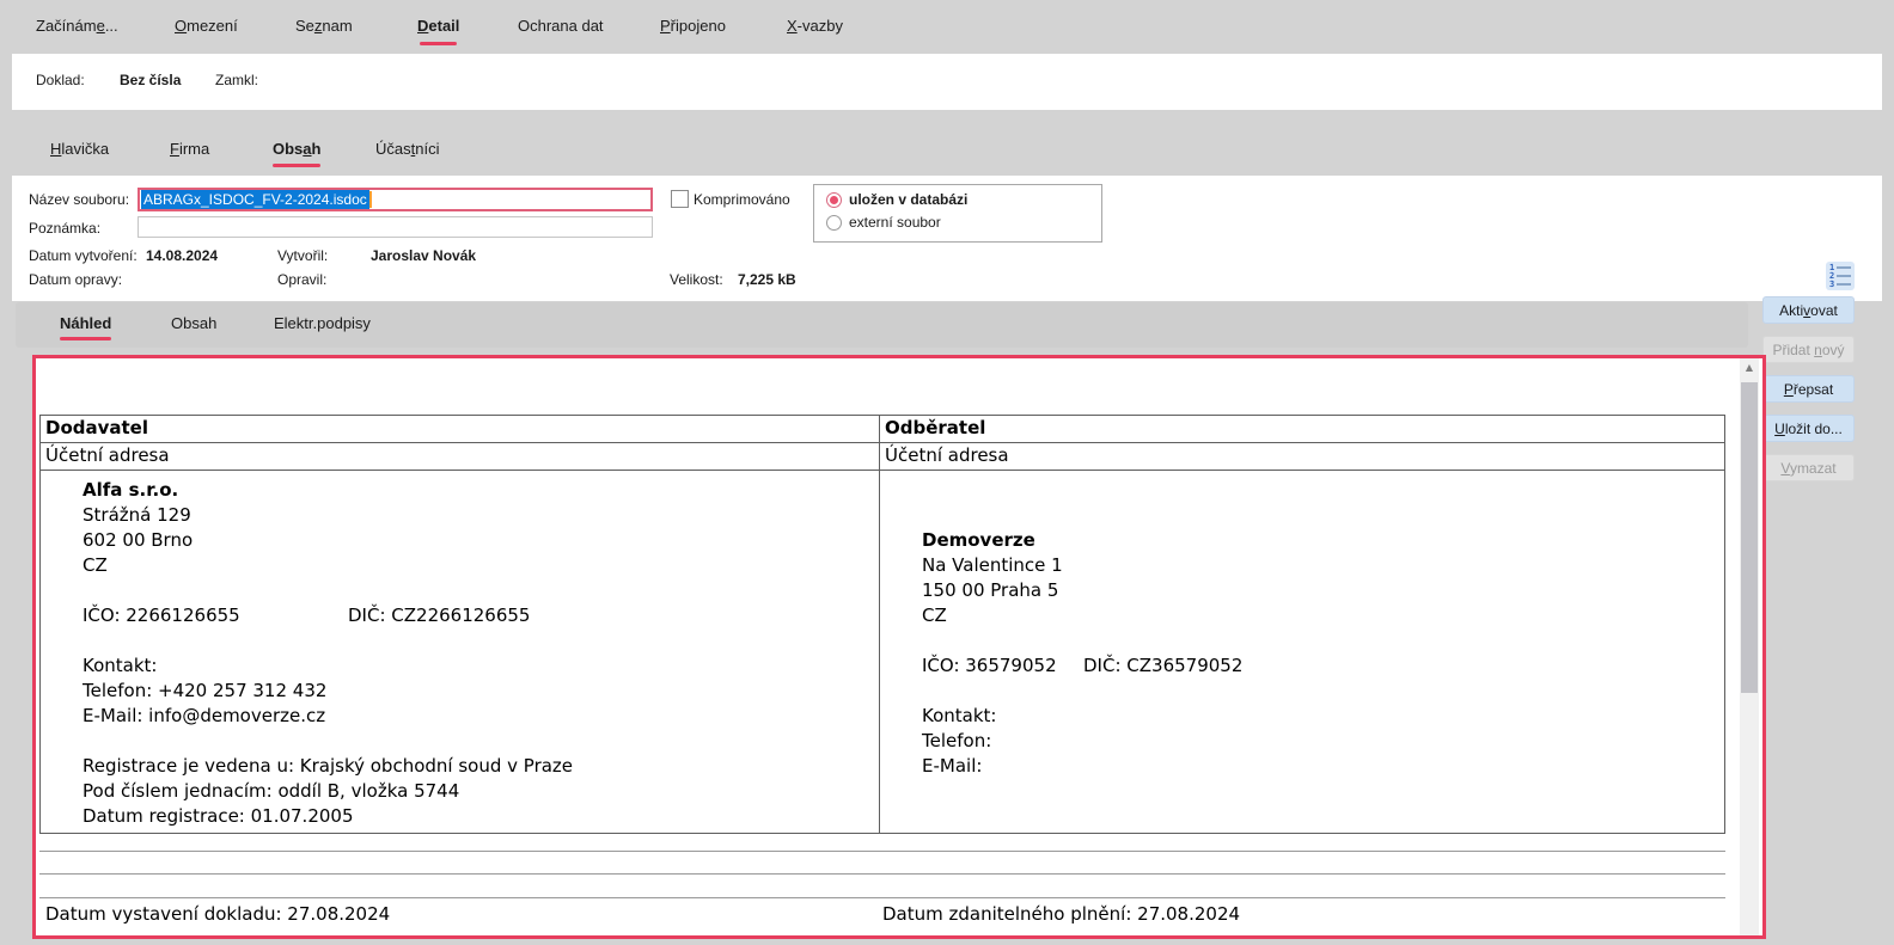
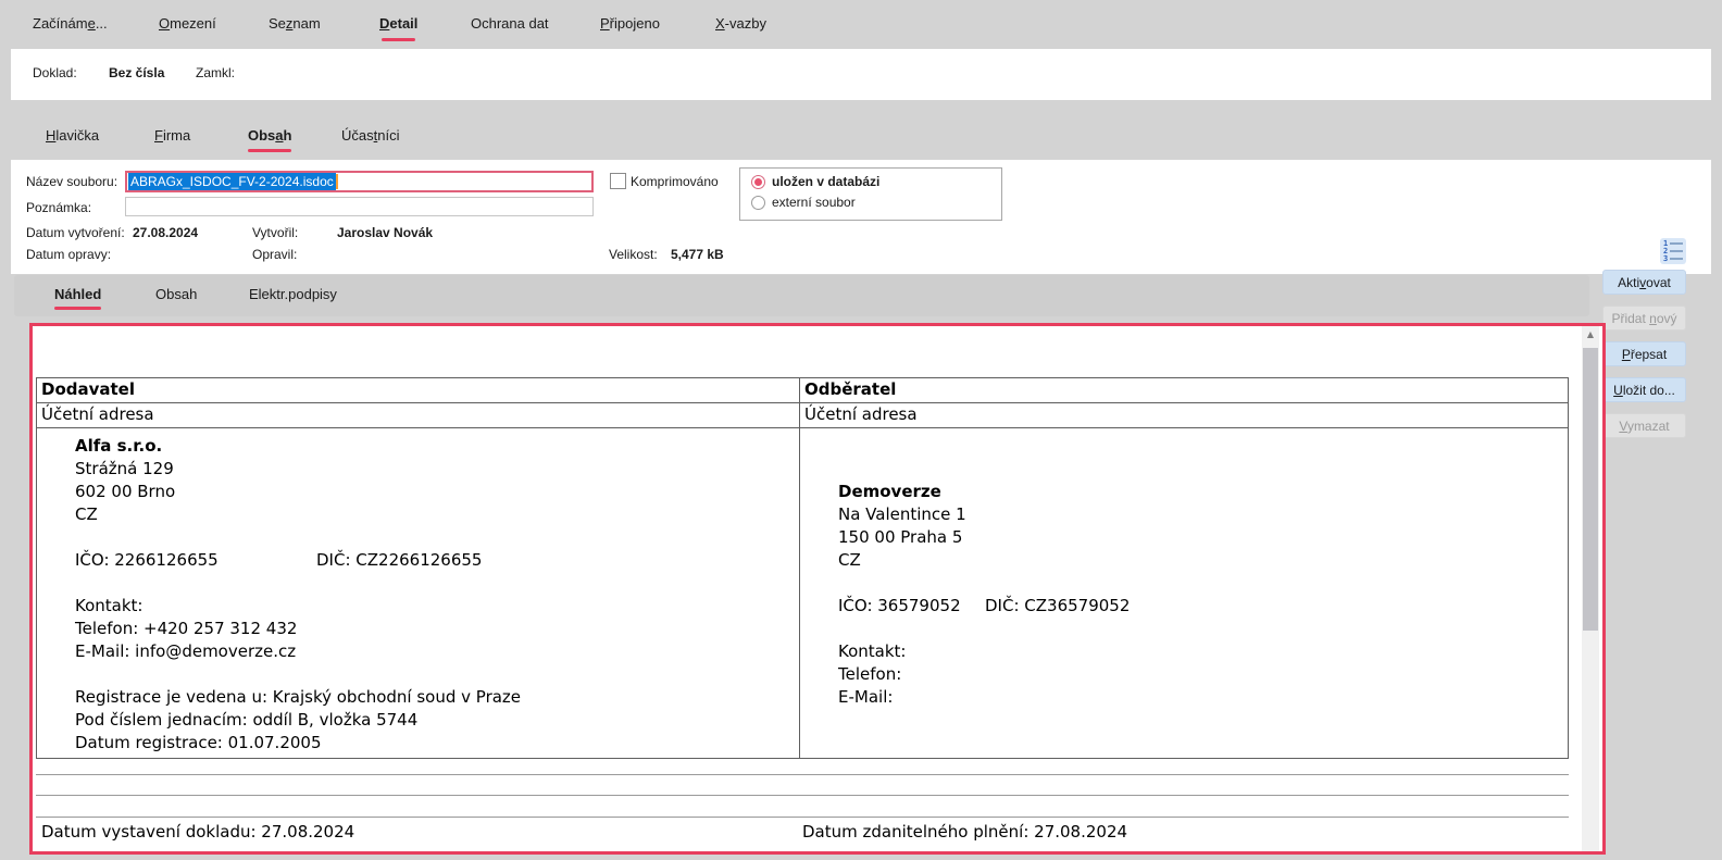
  Začínáme...
  Omezení
  Seznam
  Detail
  Ochrana dat
  Připojeno
  X-vazby
  Doklad:
  Bez čísla
  Zamkl:
  Hlavička
  Firma
  Obsah
  Účastníci
  Název souboru:
  ABRAGx_ISDOC_FV-2-2024.isdoc
  Komprimováno
  uložen v databázi
  externí soubor
  Poznámka:
  Datum vytvoření:
- 14.08.2024
+ 27.08.2024
  Vytvořil:
  Jaroslav Novák
  Datum opravy:
  Opravil:
  Velikost:
- 7,225 kB
+ 5,477 kB
  1
  2
  3
  Náhled
  Obsah
  Elektr.podpisy
  Aktivovat
  Přidat nový
  Přepsat
  Uložit do...
  Vymazat
  Dodavatel
  Odběratel
  Účetní adresa
  Účetní adresa
  Alfa s.r.o.
  Strážná 129
  602 00 Brno
  CZ
  IČO: 2266126655 DIČ: CZ2266126655
  Kontakt:
  Telefon: +420 257 312 432
  E-Mail: info@demoverze.cz
  Registrace je vedena u: Krajský obchodní soud v Praze
  Pod číslem jednacím: oddíl B, vložka 5744
  Datum registrace: 01.07.2005
  Demoverze
  Na Valentince 1
  150 00 Praha 5
  CZ
  IČO: 36579052 DIČ: CZ36579052
  Kontakt:
  Telefon:
  E-Mail:
  Datum vystavení dokladu: 27.08.2024
  Datum zdanitelného plnění: 27.08.2024
  ▲
